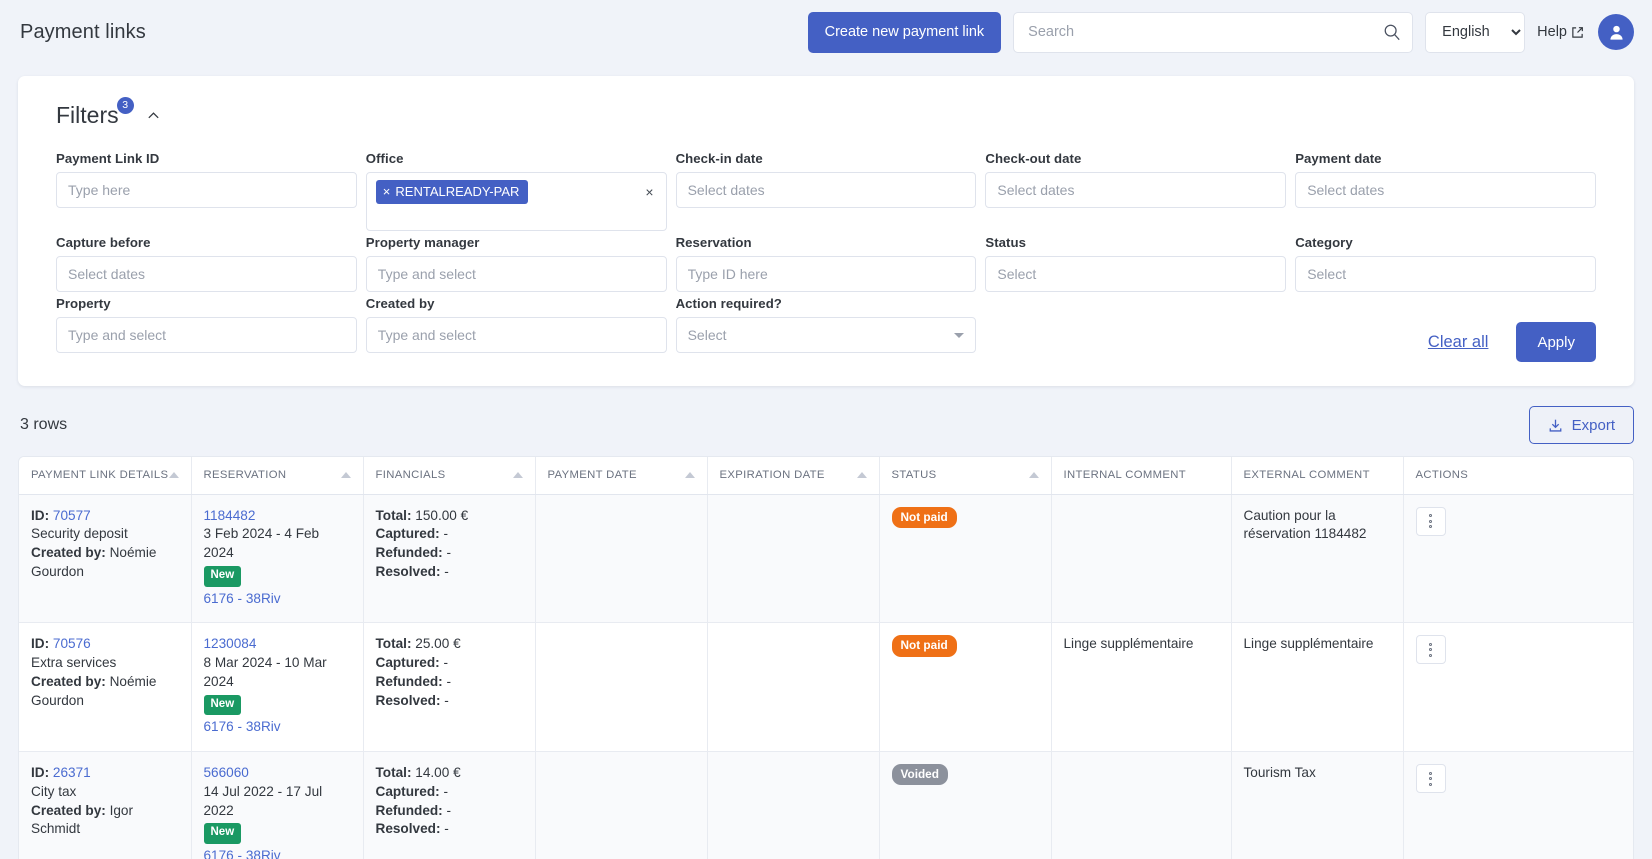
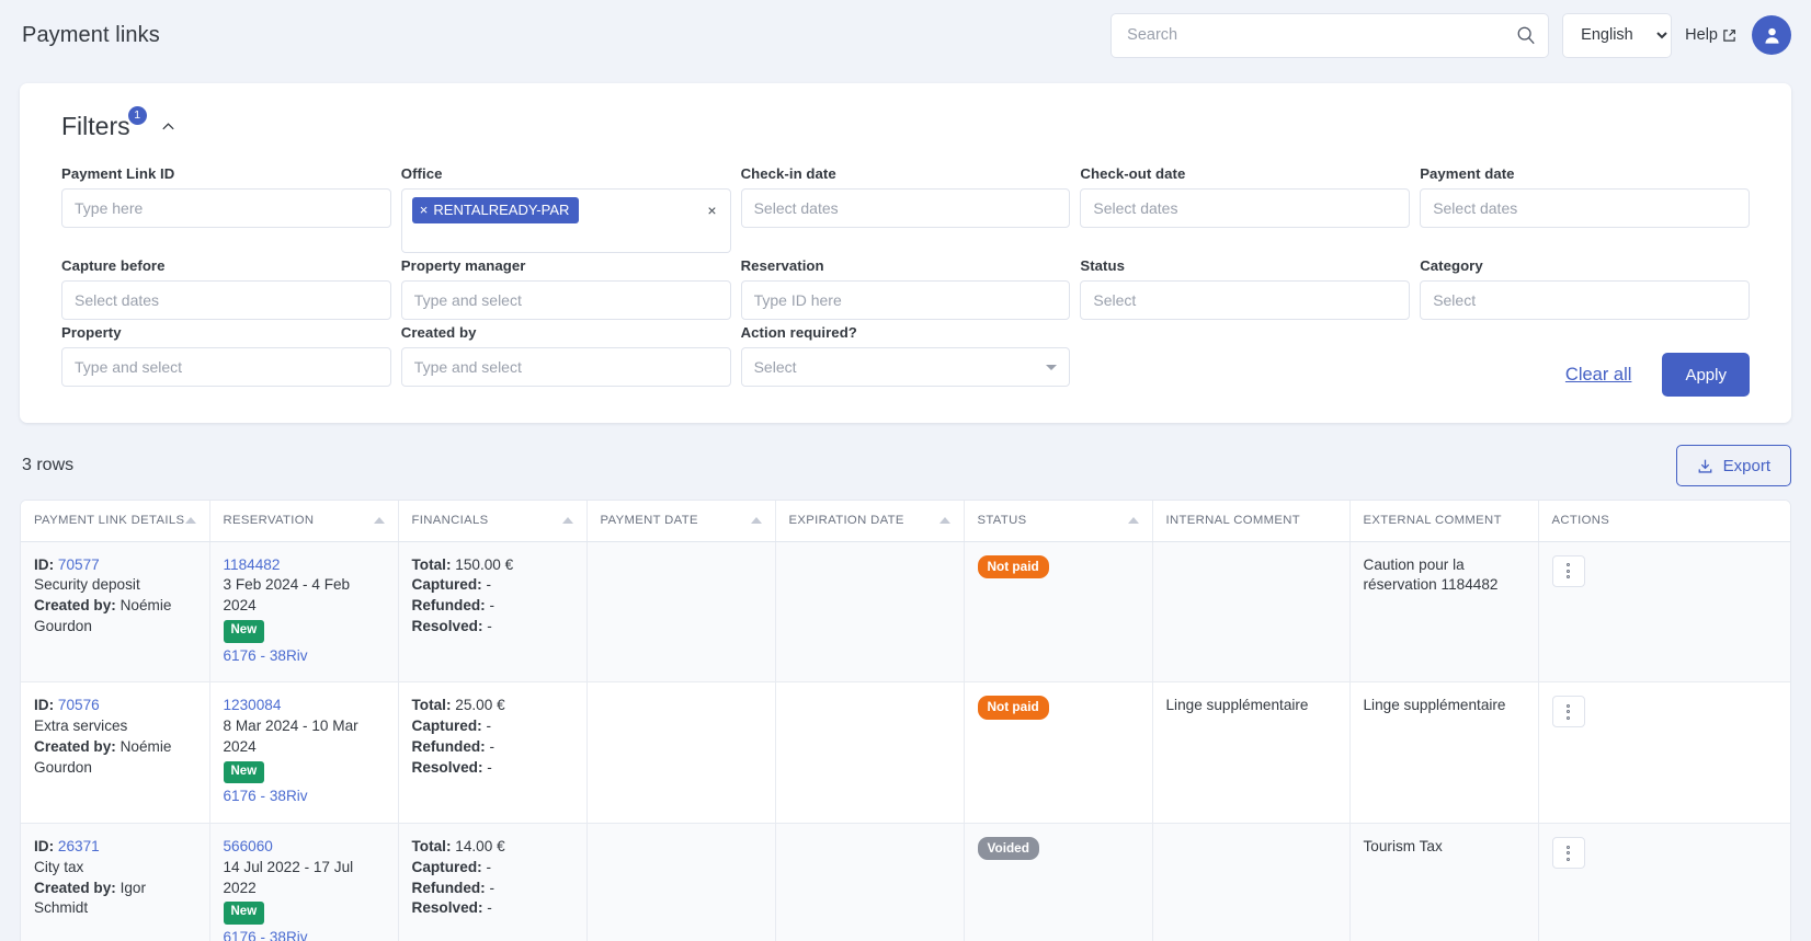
  Payment links
- Create new payment link
  Search
  English
  Help
  Filters
- 3
+ 1
  Payment Link ID
  Type here
  Office
  ×
  RENTALREADY-PAR
  ×
  Check-in date
  Select dates
  Check-out date
  Select dates
  Payment date
  Select dates
  Capture before
  Select dates
  Property manager
  Type and select
  Reservation
  Type ID here
  Status
  Select
  Category
  Select
  Property
  Type and select
  Created by
  Type and select
  Action required?
  Select
  Clear all
  Apply
  3 rows
  Export
  PAYMENT LINK DETAILS	RESERVATION	FINANCIALS	PAYMENT DATE	EXPIRATION DATE	STATUS	INTERNAL COMMENT	EXTERNAL COMMENT	ACTIONS
  ID: 70577 Security deposit Created by: Noémie Gourdon	1184482 3 Feb 2024 - 4 Feb 2024 New 6176 - 38Riv	Total: 150.00 € Captured: - Refunded: - Resolved: -			Not paid		Caution pour la réservation 1184482
  ID: 70576 Extra services Created by: Noémie Gourdon	1230084 8 Mar 2024 - 10 Mar 2024 New 6176 - 38Riv	Total: 25.00 € Captured: - Refunded: - Resolved: -			Not paid	Linge supplémentaire	Linge supplémentaire
  ID: 26371 City tax Created by: Igor Schmidt	566060 14 Jul 2022 - 17 Jul 2022 New 6176 - 38Riv	Total: 14.00 € Captured: - Refunded: - Resolved: -			Voided		Tourism Tax
